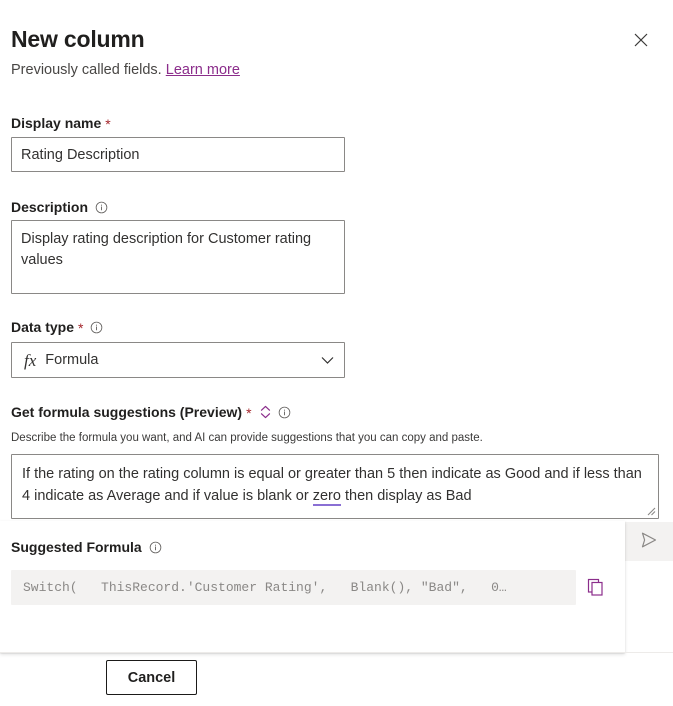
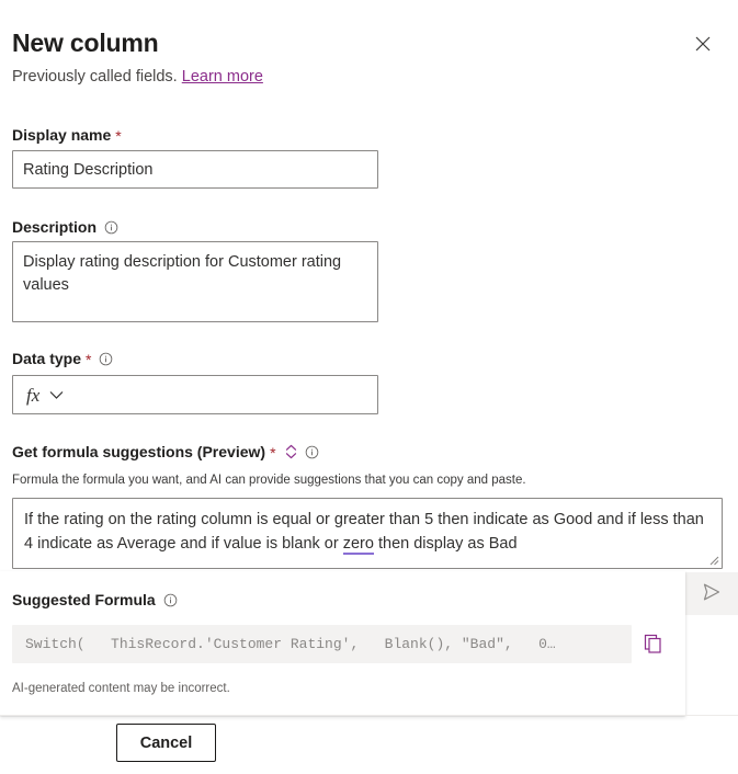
  New column
  Previously called fields. Learn more
  Display name
  *
  Rating Description
  Description
  Data type
  *
  fx
- Formula
  Get formula suggestions (Preview)
  *
- Describe the formula you want, and AI can provide suggestions that you can copy and paste.
+ Formula the formula you want, and AI can provide suggestions that you can copy and paste.
  If the rating on the rating column is equal or greater than 5 then indicate as Good and if less than 4 indicate as Average and if value is blank or zero then display as Bad
  Suggested Formula
  Switch( ThisRecord.'Customer Rating', Blank(), "Bad", 0…
+ AI-generated content may be incorrect.
  Cancel
